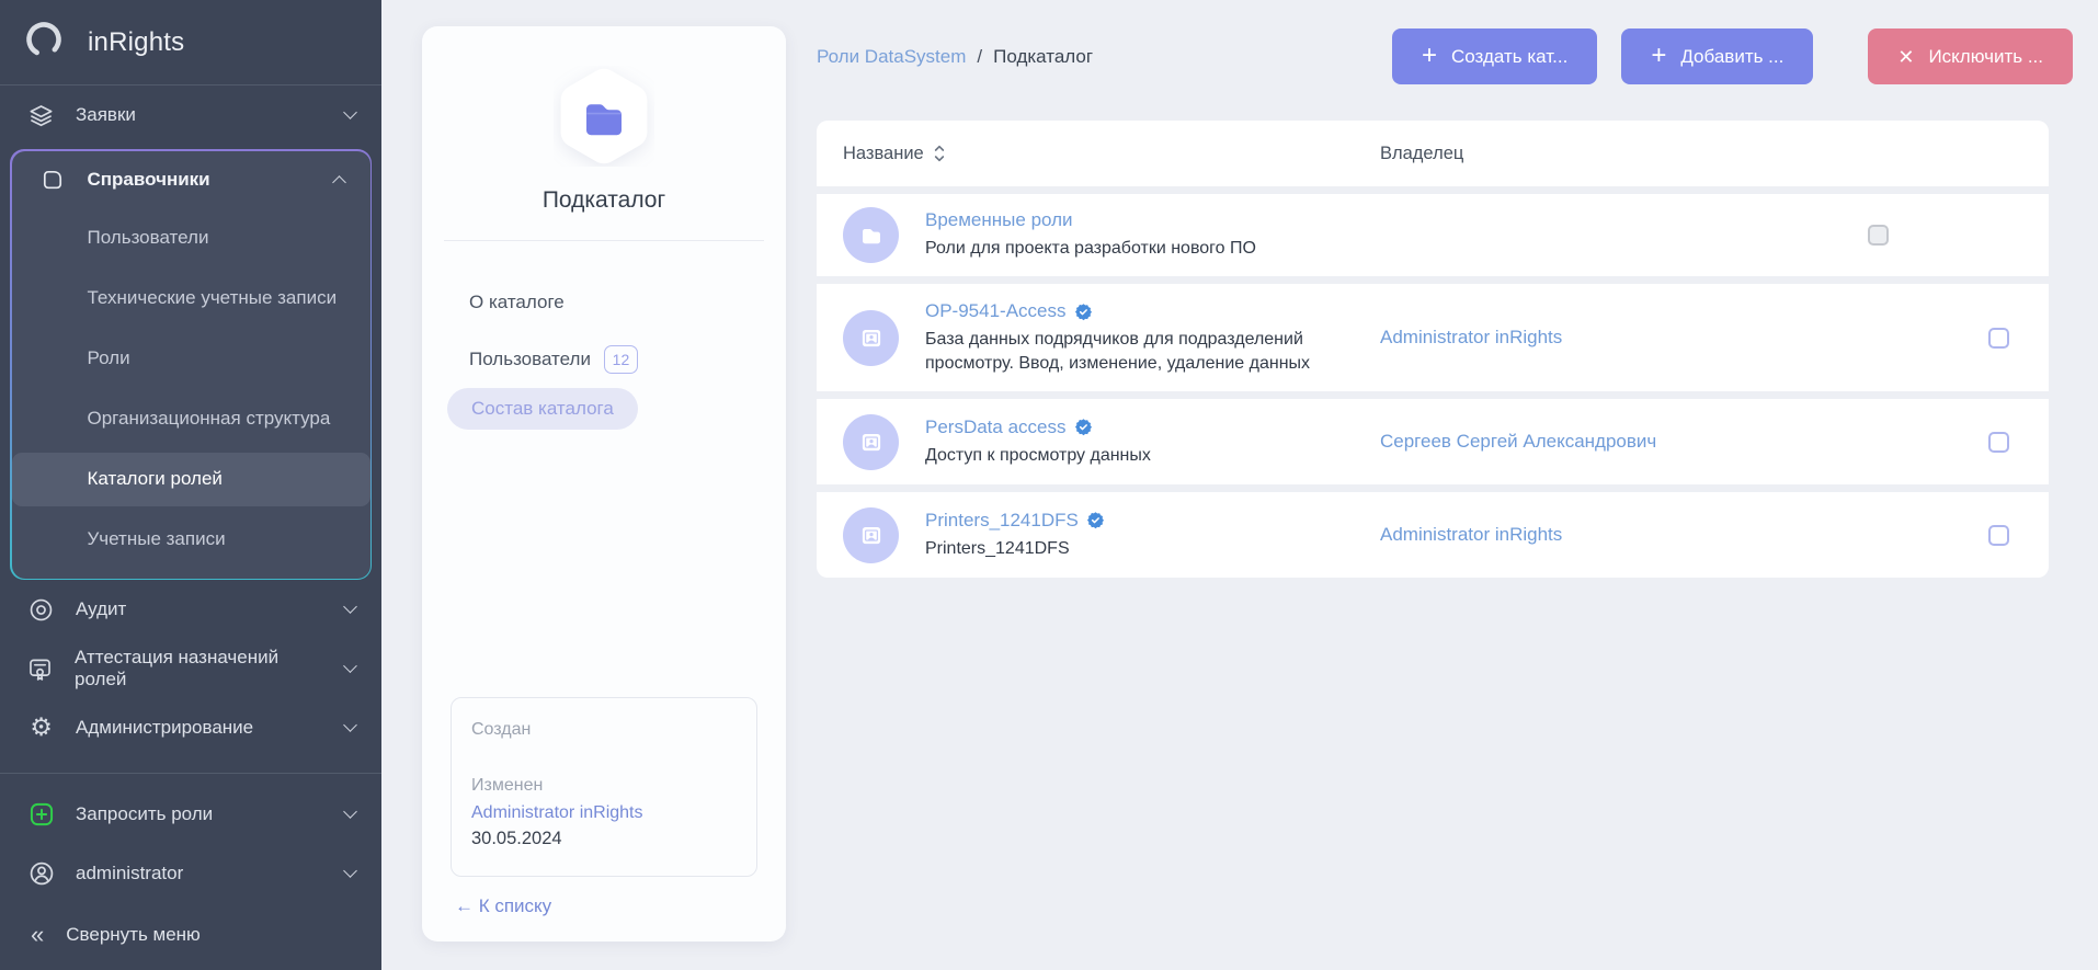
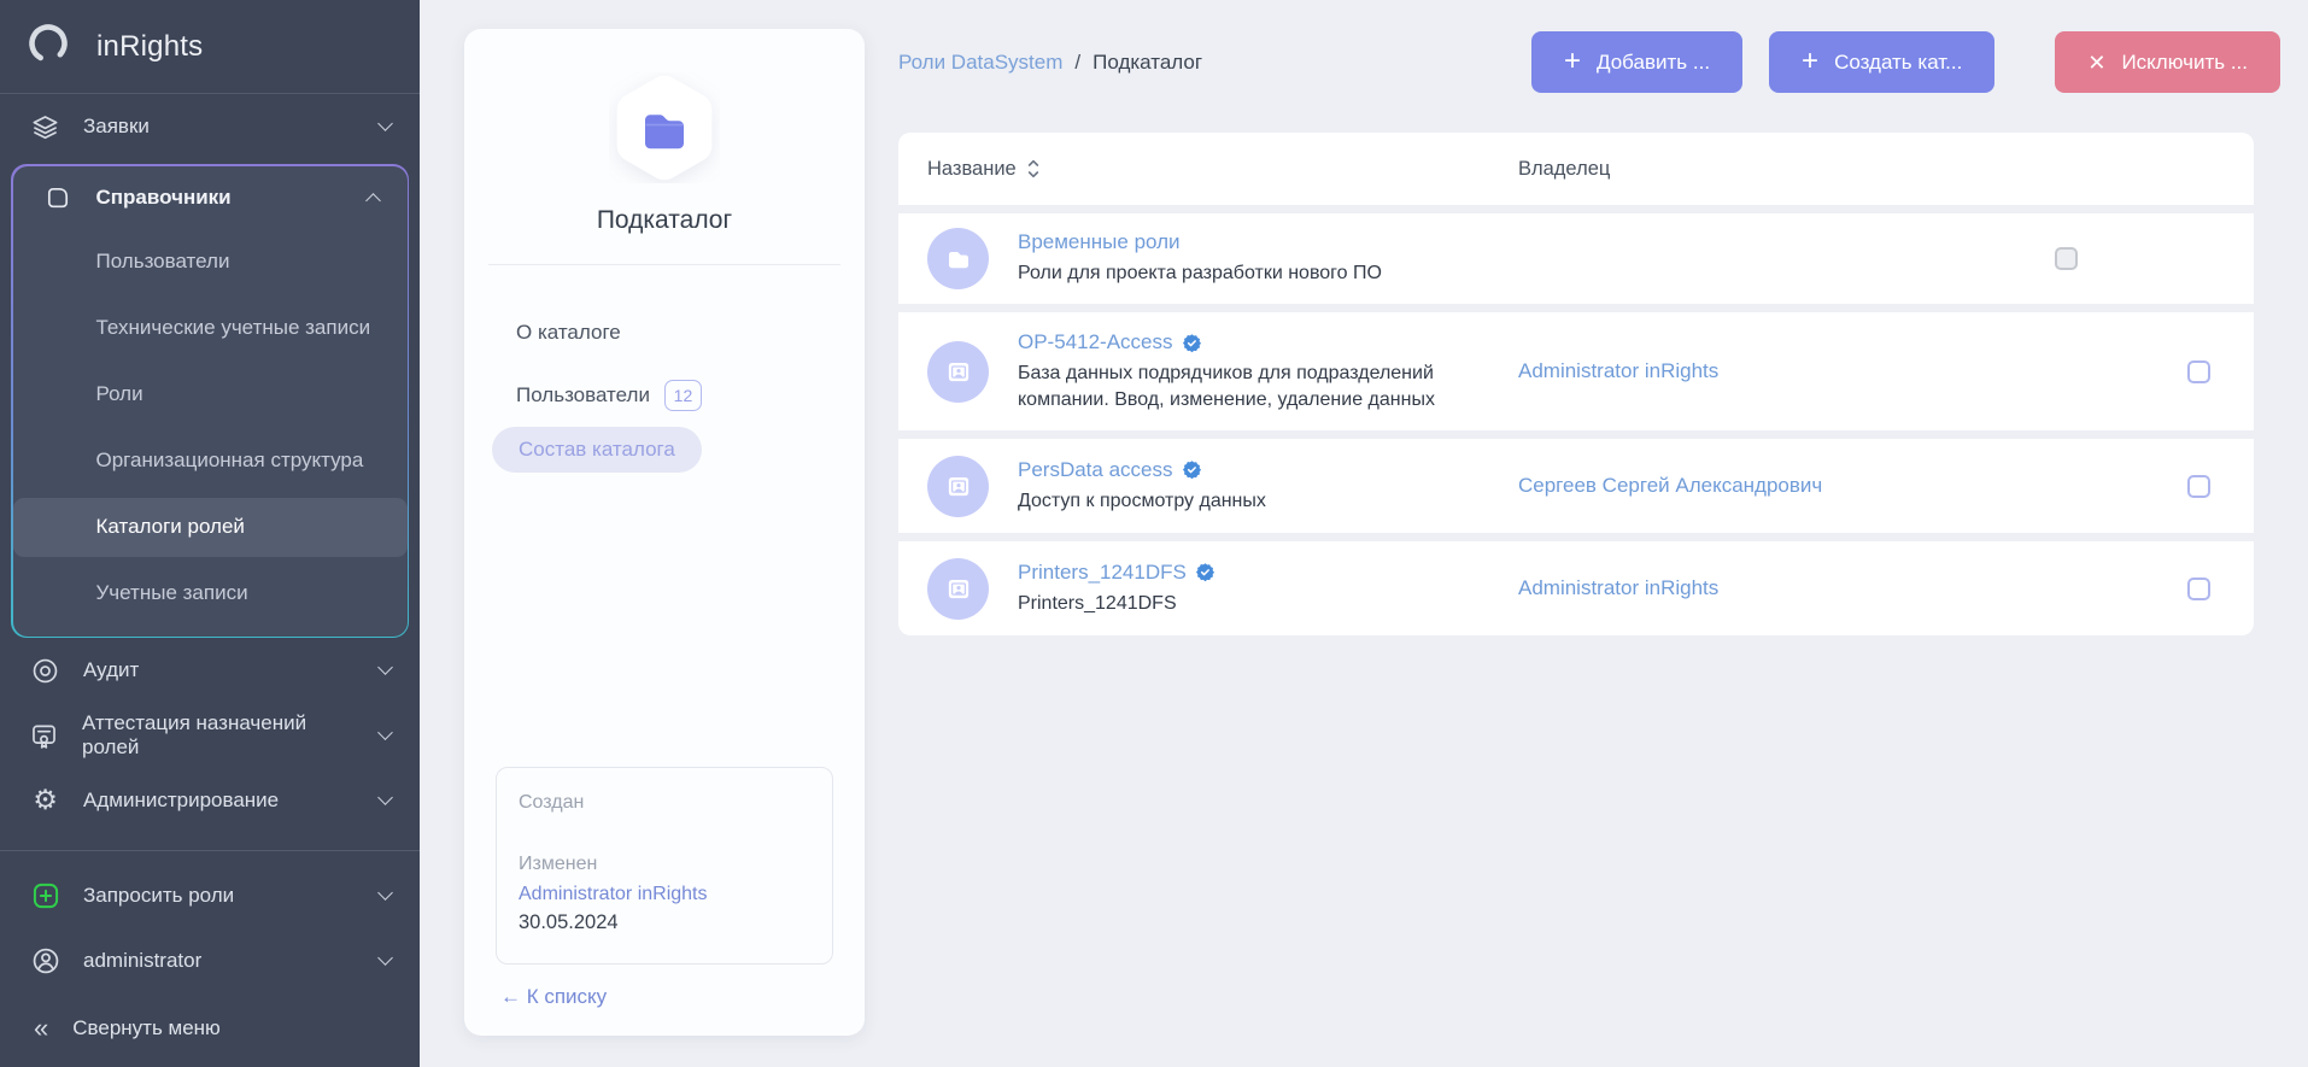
  inRights
  Заявки
  Справочники
  Пользователи
  Технические учетные записи
  Роли
  Организационная структура
  Каталоги ролей
  Учетные записи
  Аудит
  Аттестация назначений ролей
  ⚙
  Администрирование
  Запросить роли
  administrator
  «
  Свернуть меню
  Подкаталог
  О каталоге
  Пользователи
  12
  Состав каталога
  Создан
  Изменен
  Administrator inRights
  30.05.2024
  ← К списку
  Роли DataSystem
  /
  Подкаталог
  +
- Создать кат...
+ Добавить ...
  +
- Добавить ...
+ Создать кат...
  ✕
  Исключить ...
  Название
  Владелец
  Временные роли
  Роли для проекта разработки нового ПО
- OP-9541-Access
+ OP-5412-Access
- База данных подрядчиков для подразделений просмотру. Ввод, изменение, удаление данных
+ База данных подрядчиков для подразделений компании. Ввод, изменение, удаление данных
  Administrator inRights
  PersData access
  Доступ к просмотру данных
  Сергеев Сергей Александрович
  Printers_1241DFS
  Printers_1241DFS
  Administrator inRights
